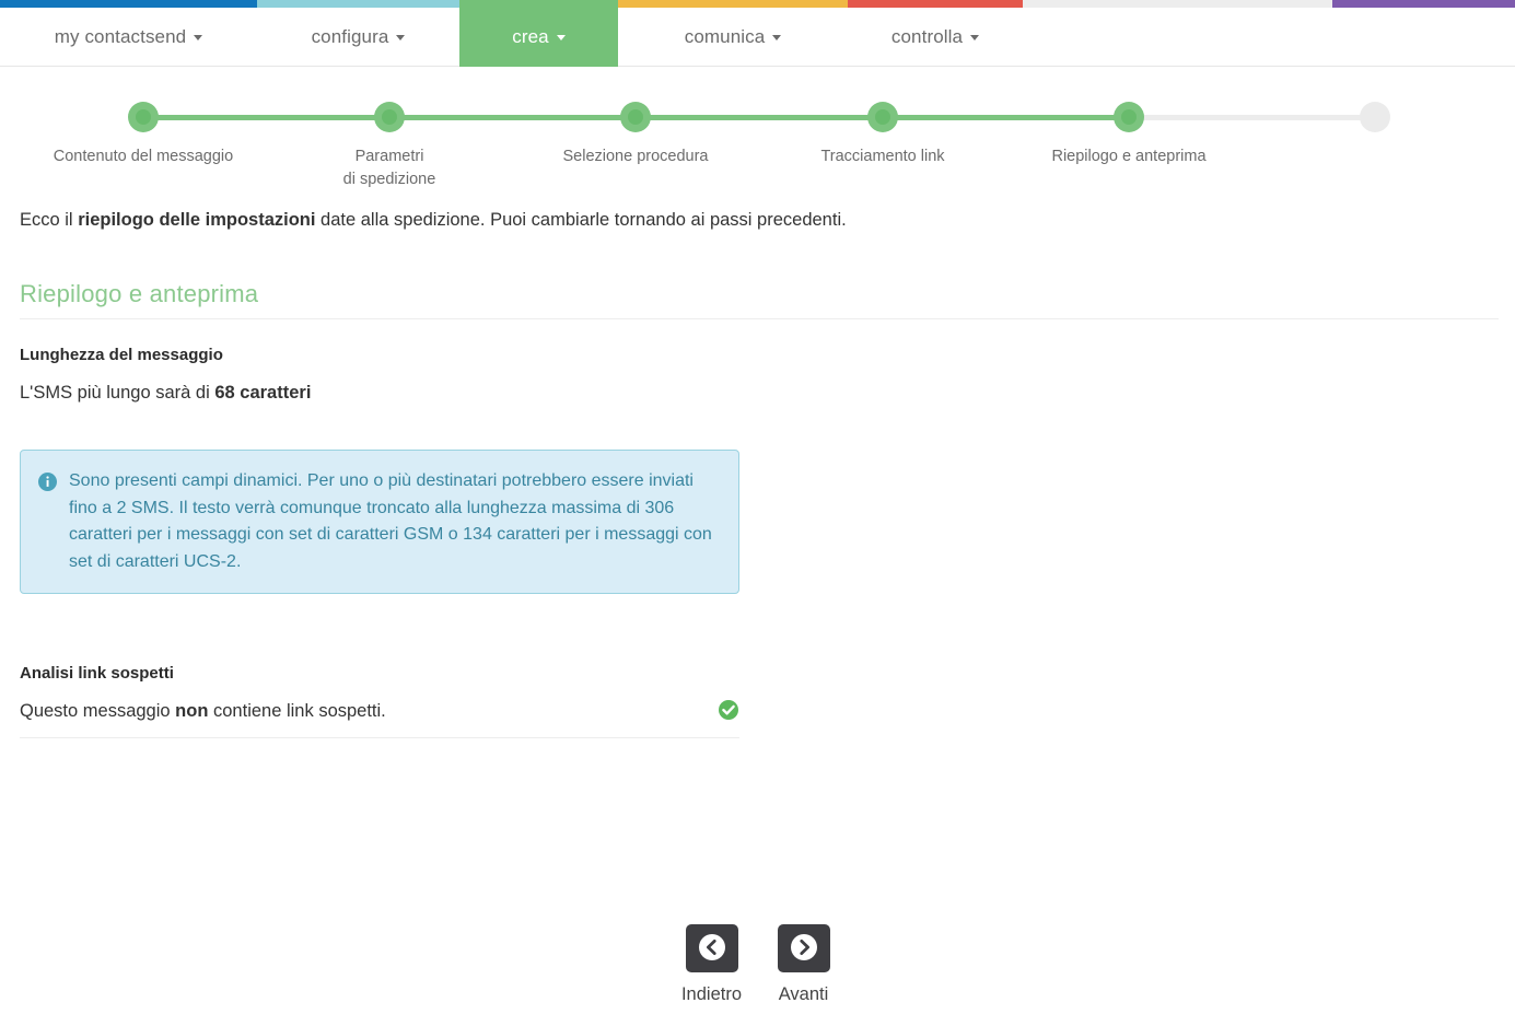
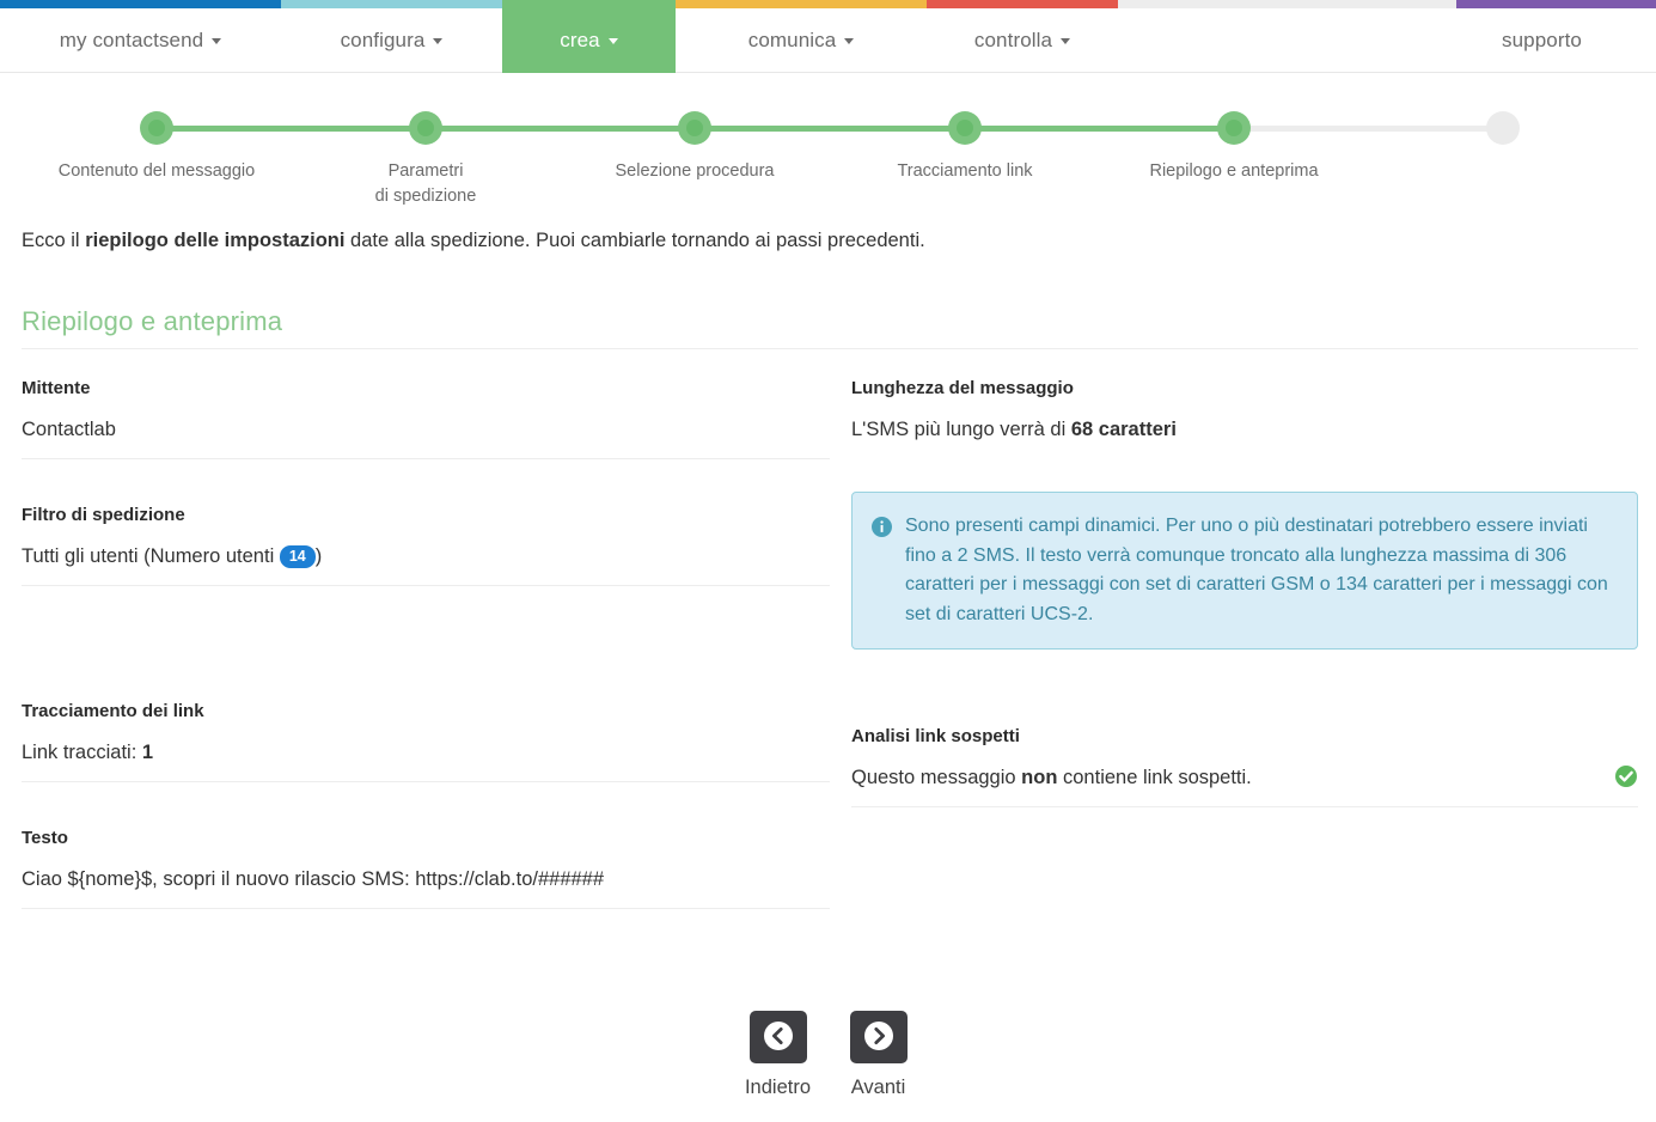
  my contactsend
  configura
  crea
  comunica
  controlla
+ supporto
  Contenuto del messaggio
  Parametri
  di spedizione
  Selezione procedura
  Tracciamento link
  Riepilogo e anteprima
  Ecco il riepilogo delle impostazioni date alla spedizione. Puoi cambiarle tornando ai passi precedenti.
  Riepilogo e anteprima
+ Mittente
+ Contactlab
+ Filtro di spedizione
+ Tutti gli utenti (Numero utenti 14 )
+ Tracciamento dei link
+ Link tracciati: 1
+ Testo
+ Ciao ${nome}$, scopri il nuovo rilascio SMS: https://clab.to/######
  Lunghezza del messaggio
- L'SMS più lungo sarà di 68 caratteri
+ L'SMS più lungo verrà di 68 caratteri
  Sono presenti campi dinamici. Per uno o più destinatari potrebbero essere inviati fino a 2 SMS. Il testo verrà comunque troncato alla lunghezza massima di 306 caratteri per i messaggi con set di caratteri GSM o 134 caratteri per i messaggi con set di caratteri UCS-2.
  Analisi link sospetti
  Questo messaggio non contiene link sospetti.
  Indietro
  Avanti
